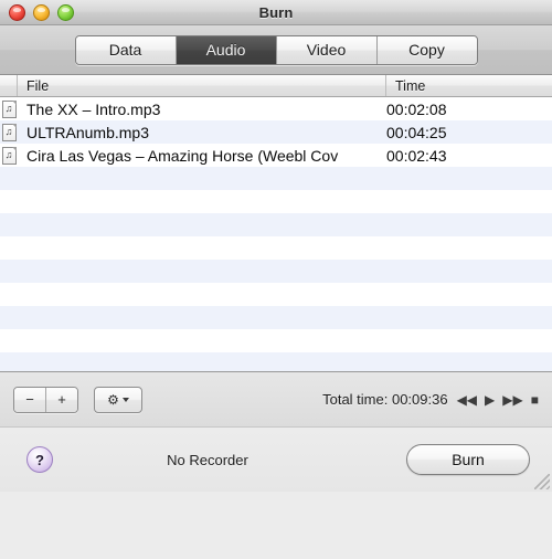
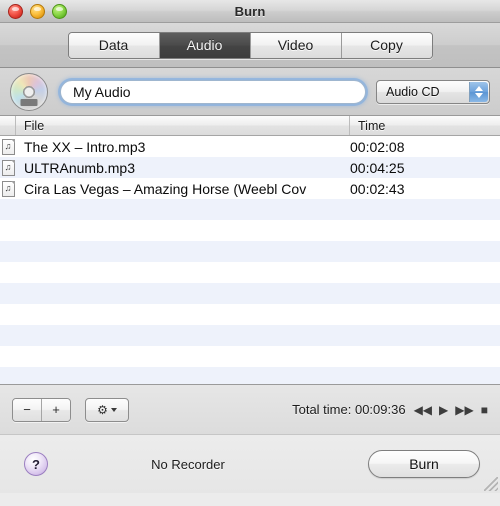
  Burn
  Data
  Audio
  Video
  Copy
+ My Audio
+ Audio CD
  File
  Time
  ♫
  The XX – Intro.mp3
  00:02:08
  ♫
  ULTRAnumb.mp3
  00:04:25
  ♫
  Cira Las Vegas – Amazing Horse (Weebl Cov
  00:02:43
  −
  +
  ⚙
  Total time: 00:09:36
  ◀◀
  ▶
  ▶▶
  ■
  ?
  No Recorder
  Burn
